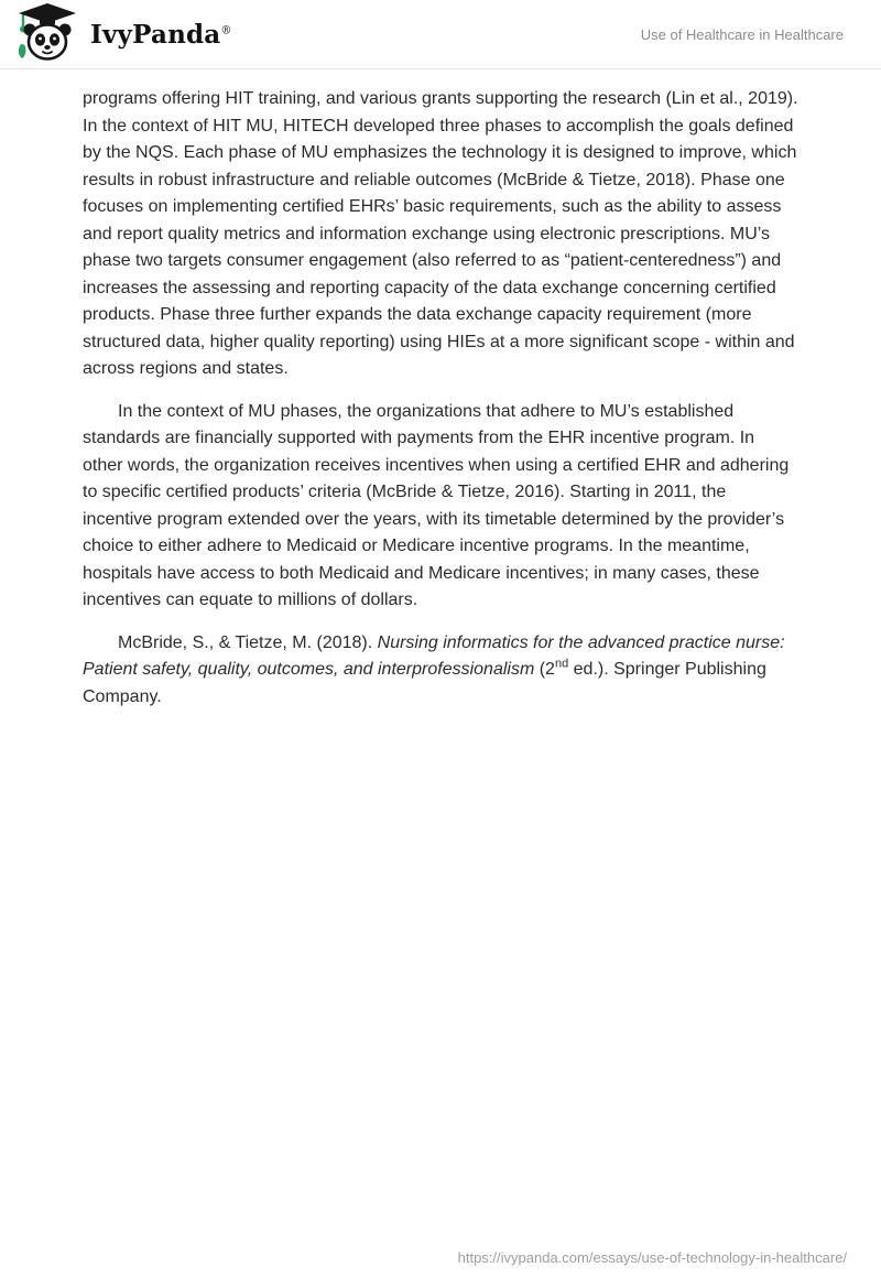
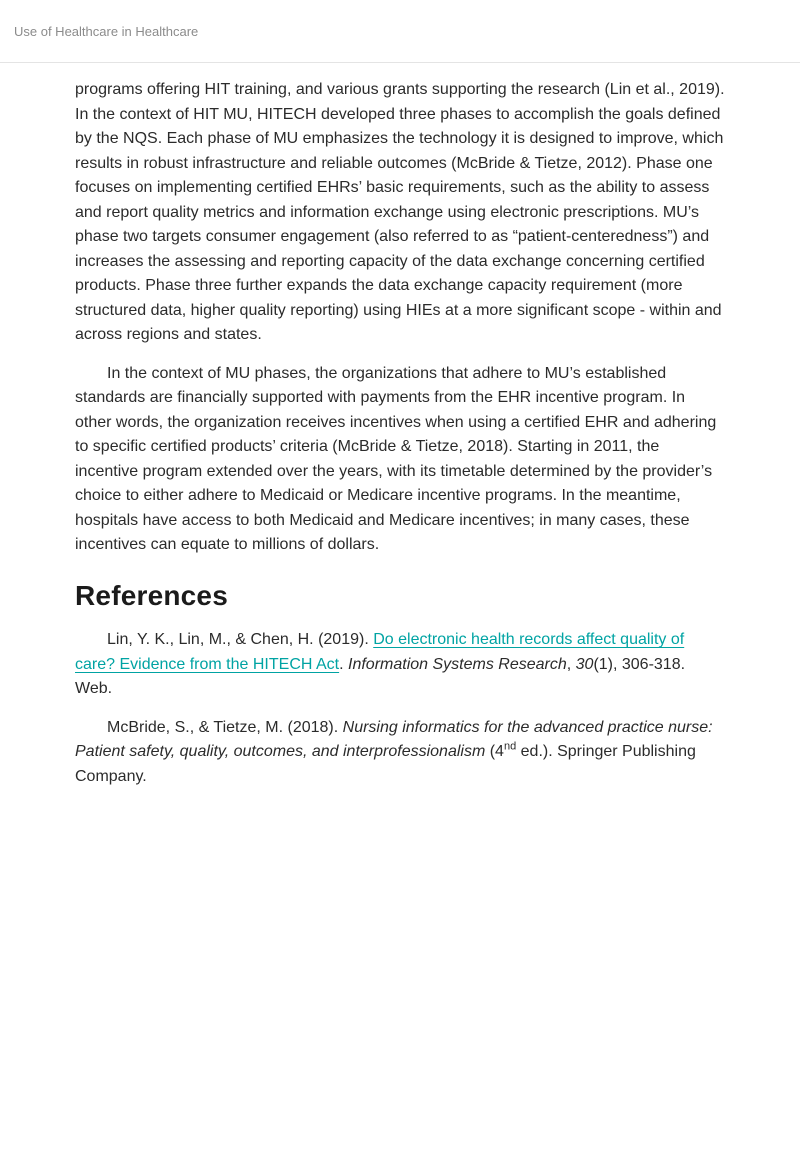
- IvyPanda®
  Use of Healthcare in Healthcare
- programs offering HIT training, and various grants supporting the research (Lin et al., 2019). In the context of HIT MU, HITECH developed three phases to accomplish the goals defined by the NQS. Each phase of MU emphasizes the technology it is designed to improve, which results in robust infrastructure and reliable outcomes (McBride & Tietze, 2018). Phase one focuses on implementing certified EHRs’ basic requirements, such as the ability to assess and report quality metrics and information exchange using electronic prescriptions. MU’s phase two targets consumer engagement (also referred to as “patient-centeredness”) and increases the assessing and reporting capacity of the data exchange concerning certified products. Phase three further expands the data exchange capacity requirement (more structured data, higher quality reporting) using HIEs at a more significant scope - within and across regions and states.
+ programs offering HIT training, and various grants supporting the research (Lin et al., 2019). In the context of HIT MU, HITECH developed three phases to accomplish the goals defined by the NQS. Each phase of MU emphasizes the technology it is designed to improve, which results in robust infrastructure and reliable outcomes (McBride & Tietze, 2012). Phase one focuses on implementing certified EHRs’ basic requirements, such as the ability to assess and report quality metrics and information exchange using electronic prescriptions. MU’s phase two targets consumer engagement (also referred to as “patient-centeredness”) and increases the assessing and reporting capacity of the data exchange concerning certified products. Phase three further expands the data exchange capacity requirement (more structured data, higher quality reporting) using HIEs at a more significant scope - within and across regions and states.
- In the context of MU phases, the organizations that adhere to MU’s established standards are financially supported with payments from the EHR incentive program. In other words, the organization receives incentives when using a certified EHR and adhering to specific certified products’ criteria (McBride & Tietze, 2016). Starting in 2011, the incentive program extended over the years, with its timetable determined by the provider’s choice to either adhere to Medicaid or Medicare incentive programs. In the meantime, hospitals have access to both Medicaid and Medicare incentives; in many cases, these incentives can equate to millions of dollars.
+ In the context of MU phases, the organizations that adhere to MU’s established standards are financially supported with payments from the EHR incentive program. In other words, the organization receives incentives when using a certified EHR and adhering to specific certified products’ criteria (McBride & Tietze, 2018). Starting in 2011, the incentive program extended over the years, with its timetable determined by the provider’s choice to either adhere to Medicaid or Medicare incentive programs. In the meantime, hospitals have access to both Medicaid and Medicare incentives; in many cases, these incentives can equate to millions of dollars.
+ References
+ Lin, Y. K., Lin, M., & Chen, H. (2019). Do electronic health records affect quality of care? Evidence from the HITECH Act. Information Systems Research, 30(1), 306-318. Web.
- McBride, S., & Tietze, M. (2018). Nursing informatics for the advanced practice nurse: Patient safety, quality, outcomes, and interprofessionalism (2nd ed.). Springer Publishing Company.
+ McBride, S., & Tietze, M. (2018). Nursing informatics for the advanced practice nurse: Patient safety, quality, outcomes, and interprofessionalism (4nd ed.). Springer Publishing Company.
- https://ivypanda.com/essays/use-of-technology-in-healthcare/
